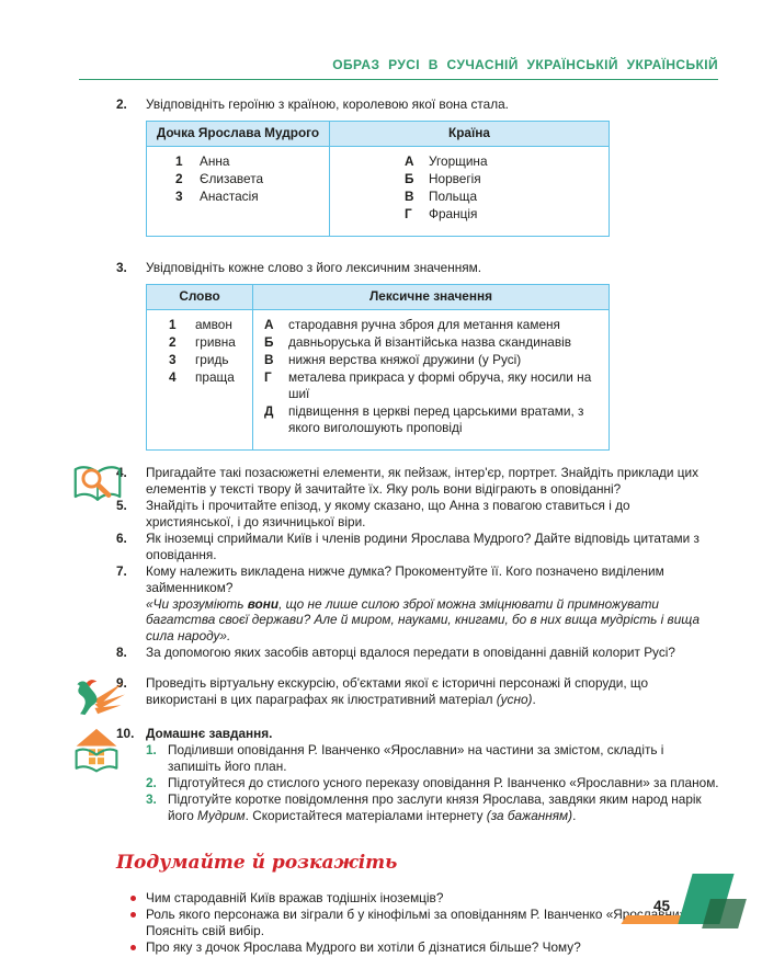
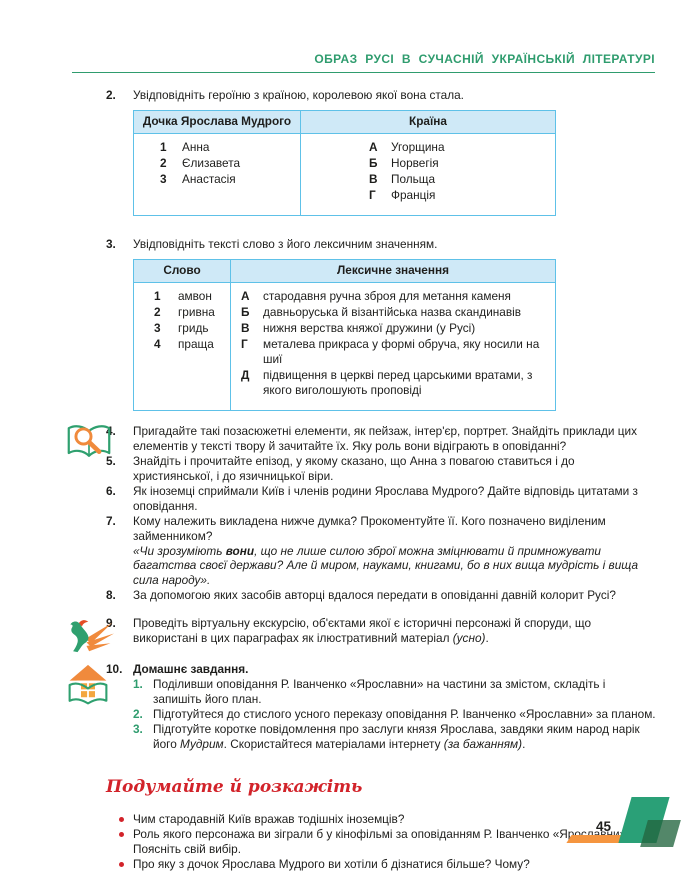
- ОБРАЗ РУСІ В СУЧАСНІЙ УКРАЇНСЬКІЙ УКРАЇНСЬКІЙ
+ ОБРАЗ РУСІ В СУЧАСНІЙ УКРАЇНСЬКІЙ ЛІТЕРАТУРІ
  2.
  Увідповідніть героїню з країною, королевою якої вона стала.
  Дочка Ярослава Мудрого	Країна
  1 Анна 2 Єлизавета 3 Анастасія	А Угорщина Б Норвегія В Польща Г Франція
  3.
- Увідповідніть кожне слово з його лексичним значенням.
+ Увідповідніть тексті слово з його лексичним значенням.
  Слово	Лексичне значення
  1 амвон 2 гривна 3 гридь 4 праща	А стародавня ручна зброя для метання каменя Б давньоруська й візантійська назва скандинавів В нижня верства княжої дружини (у Русі) Г металева прикраса у формі обруча, яку носили на шиї Д підвищення в церкві перед царськими вратами, з якого виголошують проповіді
  Пригадайте такі позасюжетні елементи, як пейзаж, інтер'єр, портрет. Знайдіть приклади цих елементів у тексті твору й зачитайте їх. Яку роль вони відіграють в оповіданні?
  5.
  Знайдіть і прочитайте епізод, у якому сказано, що Анна з повагою ставиться і до християнської, і до язичницької віри.
  6.
  Як іноземці сприймали Київ і членів родини Ярослава Мудрого? Дайте відповідь цитатами з оповідання.
  7.
  Кому належить викладена нижче думка? Прокоментуйте її. Кого позначено виділеним займенником?
  «Чи зрозуміють вони, що не лише силою зброї можна зміцнювати й примножувати багатства своєї держави? Але й миром, науками, книгами, бо в них вища мудрість і вища сила народу».
  8.
  За допомогою яких засобів авторці вдалося передати в оповіданні давній колорит Русі?
  9.
  Проведіть віртуальну екскурсію, об'єктами якої є історичні персонажі й споруди, що використані в цих параграфах як ілюстративний матеріал (усно).
  10.
  Домашнє завдання.
  1.
  Поділивши оповідання Р. Іванченко «Ярославни» на частини за змістом, складіть і запишіть його план.
  2.
  Підготуйтеся до стислого усного переказу оповідання Р. Іванченко «Ярославни» за планом.
  3.
  Підготуйте коротке повідомлення про заслуги князя Ярослава, завдяки яким народ нарік його Мудрим. Скористайтеся матеріалами інтернету (за бажанням).
  Подумайте й розкажіть
  Чим стародавній Київ вражав тодішніх іноземців?
  Роль якого персонажа ви зіграли б у кінофільмі за оповіданням Р. Іванченко «Ярославни Поясніть свій вибір.
  Про яку з дочок Ярослава Мудрого ви хотіли б дізнатися більше? Чому?
  45
